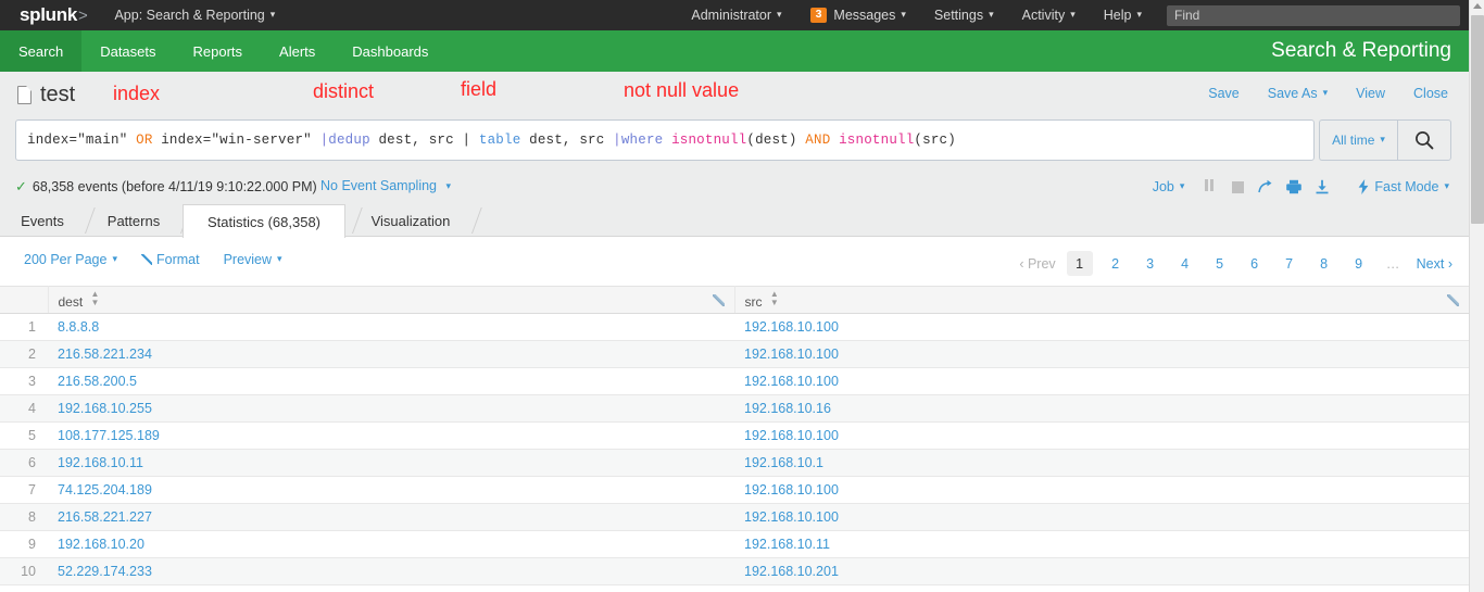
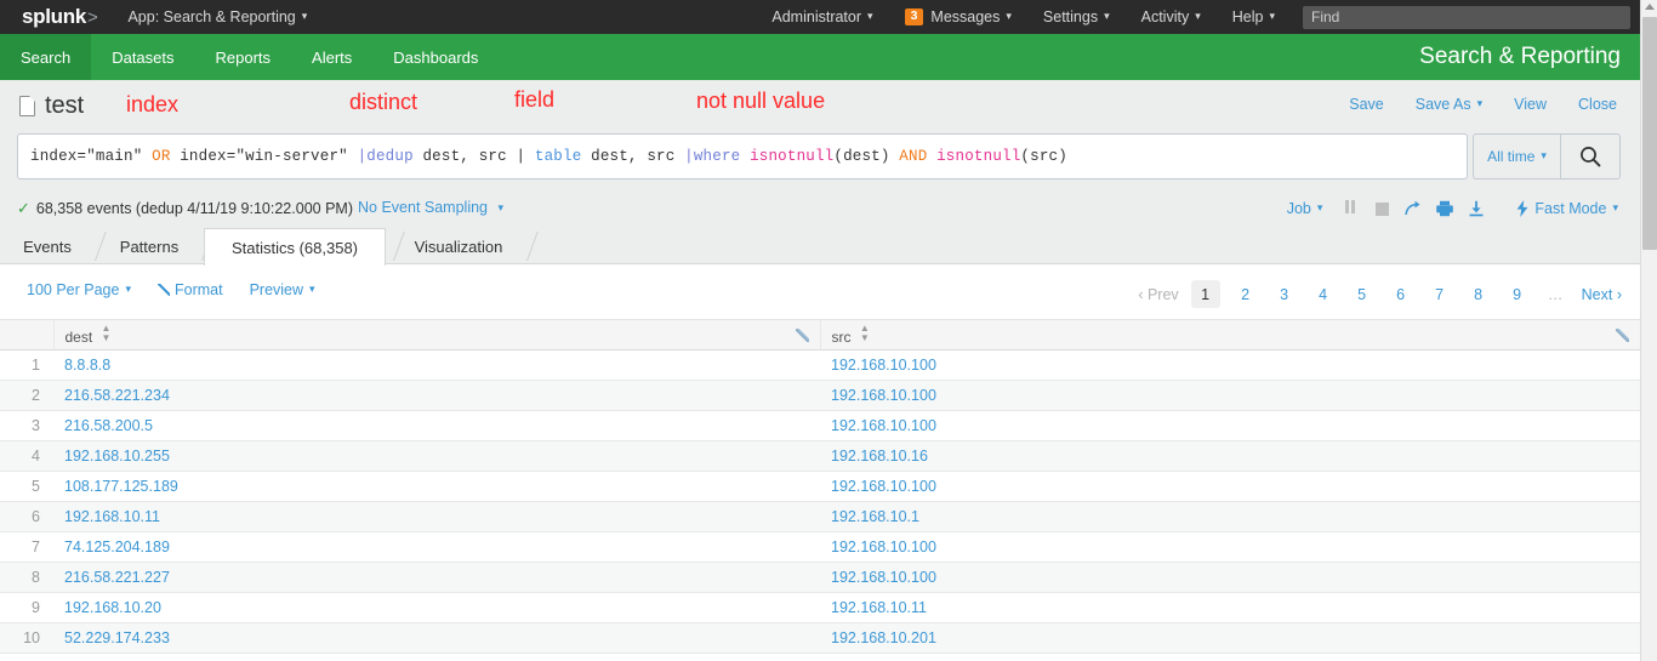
  splunk
  >
  App: Search & Reporting
  Administrator
  3
  Messages
  Settings
  Activity
  Help
  Find
  Search
  Datasets
  Reports
  Alerts
  Dashboards
  Search & Reporting
  test
  Save
  Save As
  View
  Close
  index
  distinct
  field
  not null value
  index="main" OR index="win-server" |dedup dest, src | table dest, src |where isnotnull(dest) AND isnotnull(src)
  All time
  ✓
- 68,358 events (before 4/11/19 9:10:22.000 PM)
+ 68,358 events (dedup 4/11/19 9:10:22.000 PM)
  No Event Sampling
  Job
  Fast Mode
  Events
  Patterns
  Statistics (68,358)
  Visualization
- 200 Per Page
+ 100 Per Page
  Format
  Preview
  ‹
  Prev
  1
  2
  3
  4
  5
  6
  7
  8
  9
  …
  Next
  ›
  	dest ▲▼	src ▲▼
  1	8.8.8.8	192.168.10.100
  2	216.58.221.234	192.168.10.100
  3	216.58.200.5	192.168.10.100
  4	192.168.10.255	192.168.10.16
  5	108.177.125.189	192.168.10.100
  6	192.168.10.11	192.168.10.1
  7	74.125.204.189	192.168.10.100
  8	216.58.221.227	192.168.10.100
  9	192.168.10.20	192.168.10.11
  10	52.229.174.233	192.168.10.201
